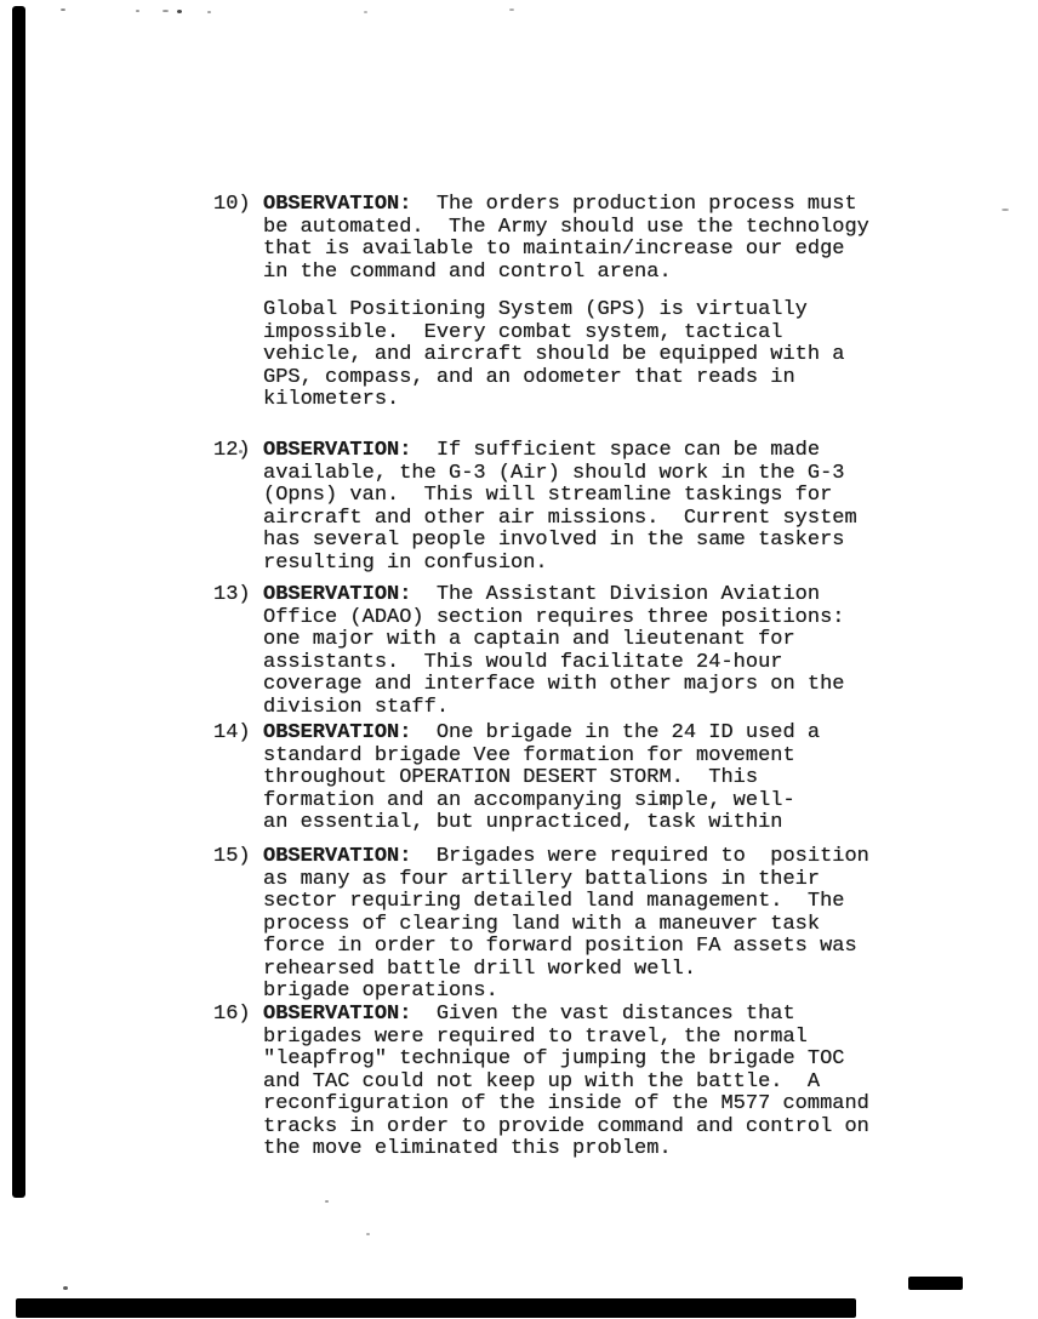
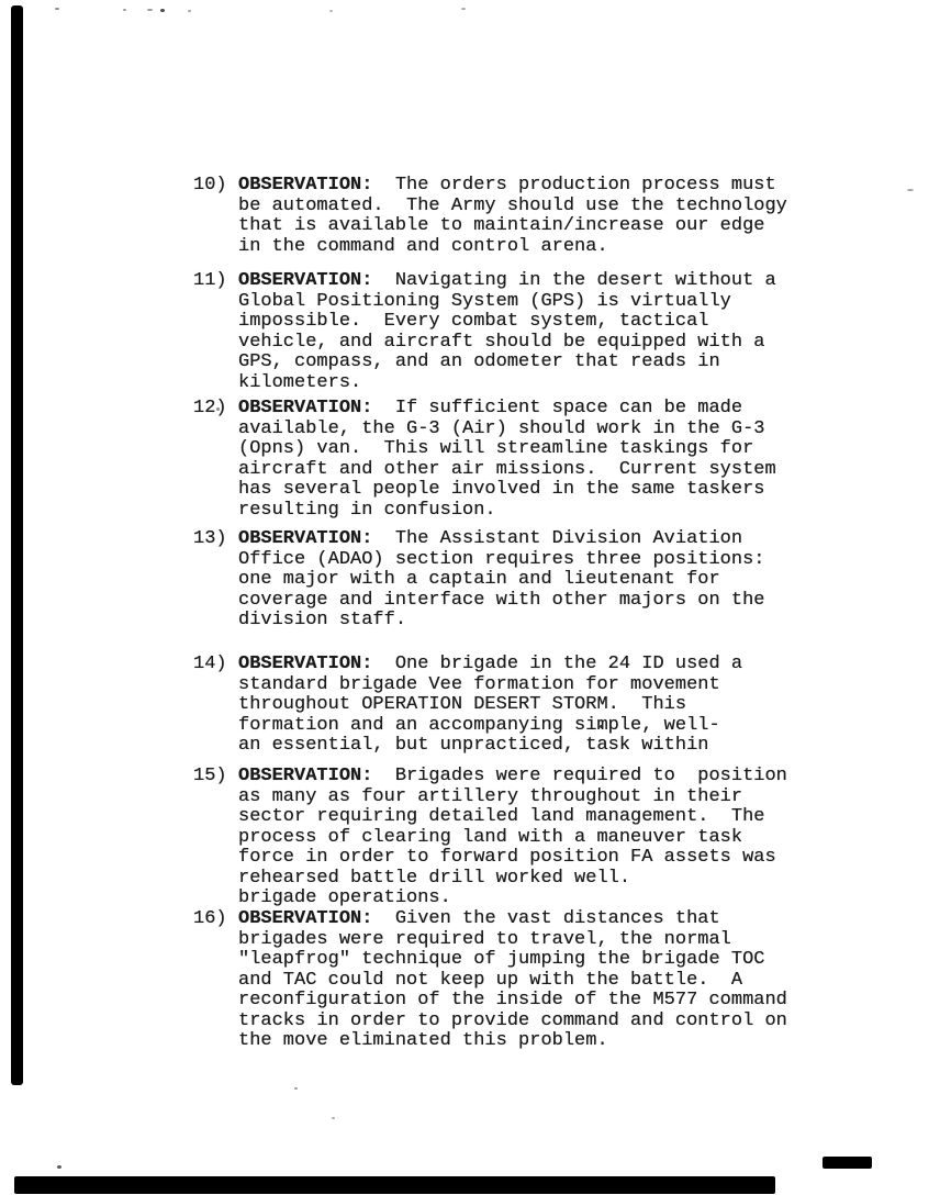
  10) OBSERVATION: The orders production process must
  be automated. The Army should use the technology
  that is available to maintain/increase our edge
  in the command and control arena.
+ 11) OBSERVATION: Navigating in the desert without a
  Global Positioning System (GPS) is virtually
  impossible. Every combat system, tactical
  vehicle, and aircraft should be equipped with a
  GPS, compass, and an odometer that reads in
  kilometers.
  12) OBSERVATION: If sufficient space can be made
  available, the G-3 (Air) should work in the G-3
  (Opns) van. This will streamline taskings for
  aircraft and other air missions. Current system
  has several people involved in the same taskers
  resulting in confusion.
  13) OBSERVATION: The Assistant Division Aviation
  Office (ADAO) section requires three positions:
  one major with a captain and lieutenant for
- assistants. This would facilitate 24-hour
  coverage and interface with other majors on the
  division staff.
  14) OBSERVATION: One brigade in the 24 ID used a
  standard brigade Vee formation for movement
  throughout OPERATION DESERT STORM. This
  formation and an accompanying simple, well-
  an essential, but unpracticed, task within
  15) OBSERVATION: Brigades were required to position
- as many as four artillery battalions in their
+ as many as four artillery throughout in their
  sector requiring detailed land management. The
  process of clearing land with a maneuver task
  force in order to forward position FA assets was
  rehearsed battle drill worked well.
  brigade operations.
  16) OBSERVATION: Given the vast distances that
  brigades were required to travel, the normal
  "leapfrog" technique of jumping the brigade TOC
  and TAC could not keep up with the battle. A
  reconfiguration of the inside of the M577 command
  tracks in order to provide command and control on
  the move eliminated this problem.
